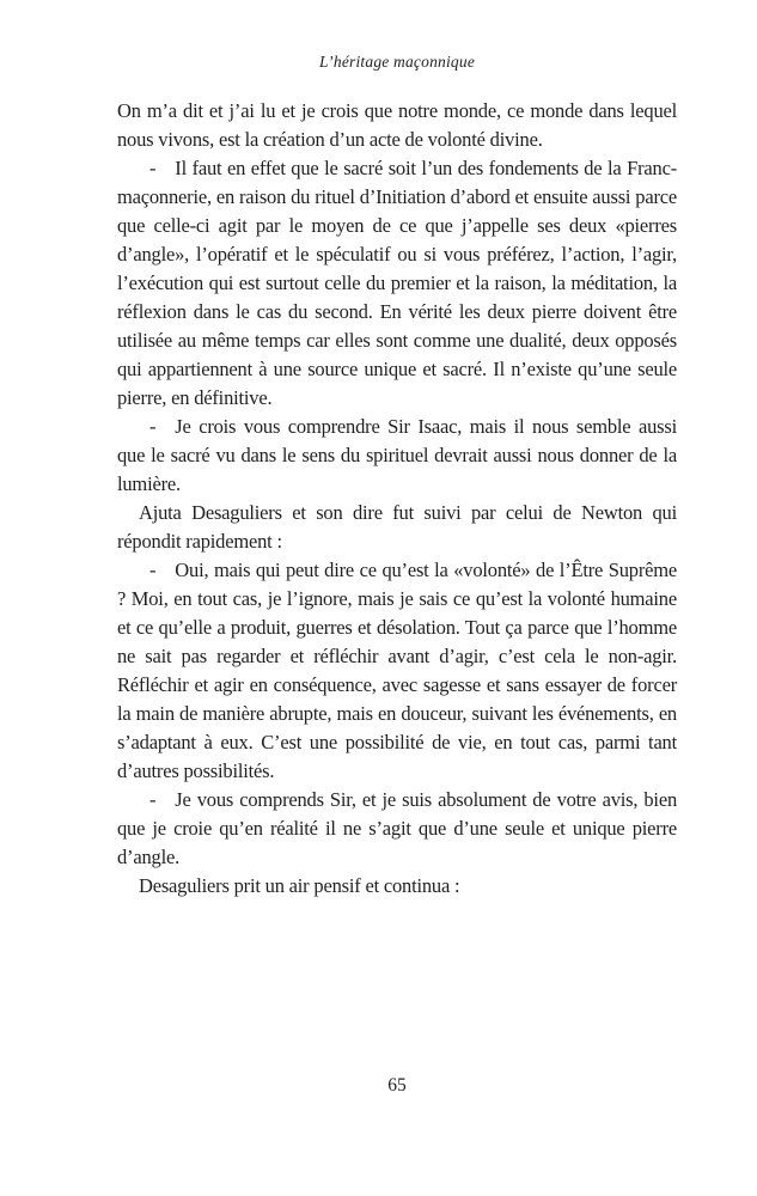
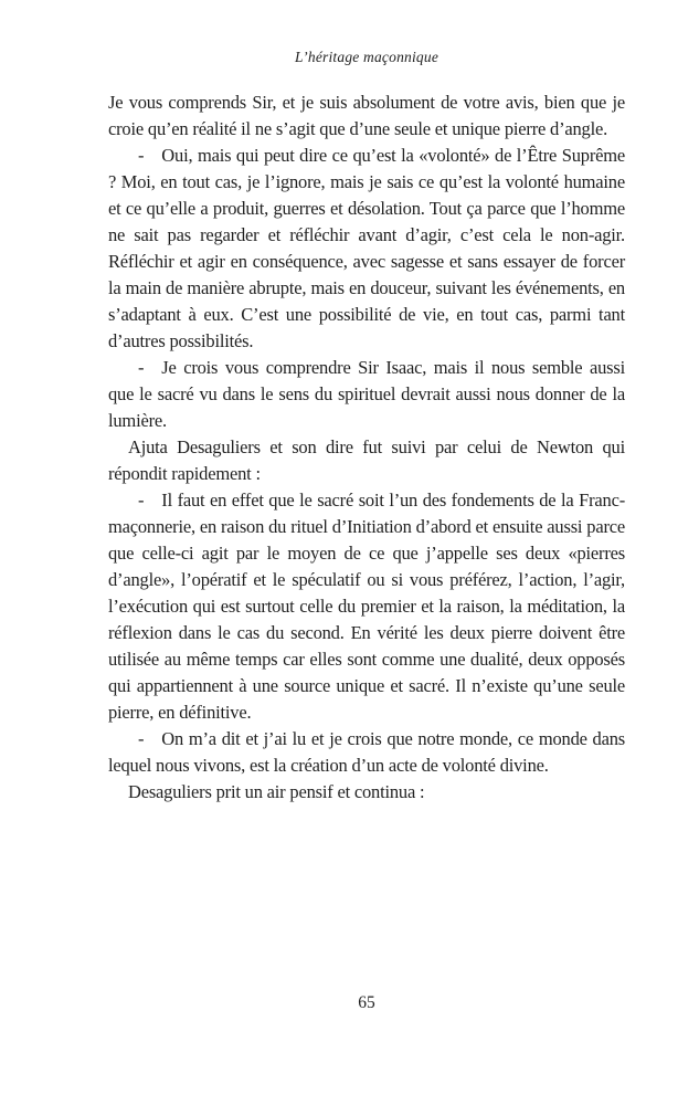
  L’héritage maçonnique
- On m’a dit et j’ai lu et je crois que notre monde, ce monde dans lequel nous vivons, est la création d’un acte de volonté divine.
+ Je vous comprends Sir, et je suis absolument de votre avis, bien que je croie qu’en réalité il ne s’agit que d’une seule et unique pierre d’angle.
- - Il faut en effet que le sacré soit l’un des fondements de la Franc-maçonnerie, en raison du rituel d’Initiation d’abord et ensuite aussi parce que celle-ci agit par le moyen de ce que j’appelle ses deux «pierres d’angle», l’opératif et le spéculatif ou si vous préférez, l’action, l’agir, l’exécution qui est surtout celle du premier et la raison, la méditation, la réflexion dans le cas du second. En vérité les deux pierre doivent être utilisée au même temps car elles sont comme une dualité, deux opposés qui appartiennent à une source unique et sacré. Il n’existe qu’une seule pierre, en définitive.
+ - Oui, mais qui peut dire ce qu’est la «volonté» de l’Être Suprême ? Moi, en tout cas, je l’ignore, mais je sais ce qu’est la volonté humaine et ce qu’elle a produit, guerres et désolation. Tout ça parce que l’homme ne sait pas regarder et réfléchir avant d’agir, c’est cela le non-agir. Réfléchir et agir en conséquence, avec sagesse et sans essayer de forcer la main de manière abrupte, mais en douceur, suivant les événements, en s’adaptant à eux. C’est une possibilité de vie, en tout cas, parmi tant d’autres possibilités.
  - Je crois vous comprendre Sir Isaac, mais il nous semble aussi que le sacré vu dans le sens du spirituel devrait aussi nous donner de la lumière.
  Ajuta Desaguliers et son dire fut suivi par celui de Newton qui répondit rapidement :
- - Oui, mais qui peut dire ce qu’est la «volonté» de l’Être Suprême ? Moi, en tout cas, je l’ignore, mais je sais ce qu’est la volonté humaine et ce qu’elle a produit, guerres et désolation. Tout ça parce que l’homme ne sait pas regarder et réfléchir avant d’agir, c’est cela le non-agir. Réfléchir et agir en conséquence, avec sagesse et sans essayer de forcer la main de manière abrupte, mais en douceur, suivant les événements, en s’adaptant à eux. C’est une possibilité de vie, en tout cas, parmi tant d’autres possibilités.
+ - Il faut en effet que le sacré soit l’un des fondements de la Franc-maçonnerie, en raison du rituel d’Initiation d’abord et ensuite aussi parce que celle-ci agit par le moyen de ce que j’appelle ses deux «pierres d’angle», l’opératif et le spéculatif ou si vous préférez, l’action, l’agir, l’exécution qui est surtout celle du premier et la raison, la méditation, la réflexion dans le cas du second. En vérité les deux pierre doivent être utilisée au même temps car elles sont comme une dualité, deux opposés qui appartiennent à une source unique et sacré. Il n’existe qu’une seule pierre, en définitive.
- - Je vous comprends Sir, et je suis absolument de votre avis, bien que je croie qu’en réalité il ne s’agit que d’une seule et unique pierre d’angle.
+ - On m’a dit et j’ai lu et je crois que notre monde, ce monde dans lequel nous vivons, est la création d’un acte de volonté divine.
  Desaguliers prit un air pensif et continua :
  65
